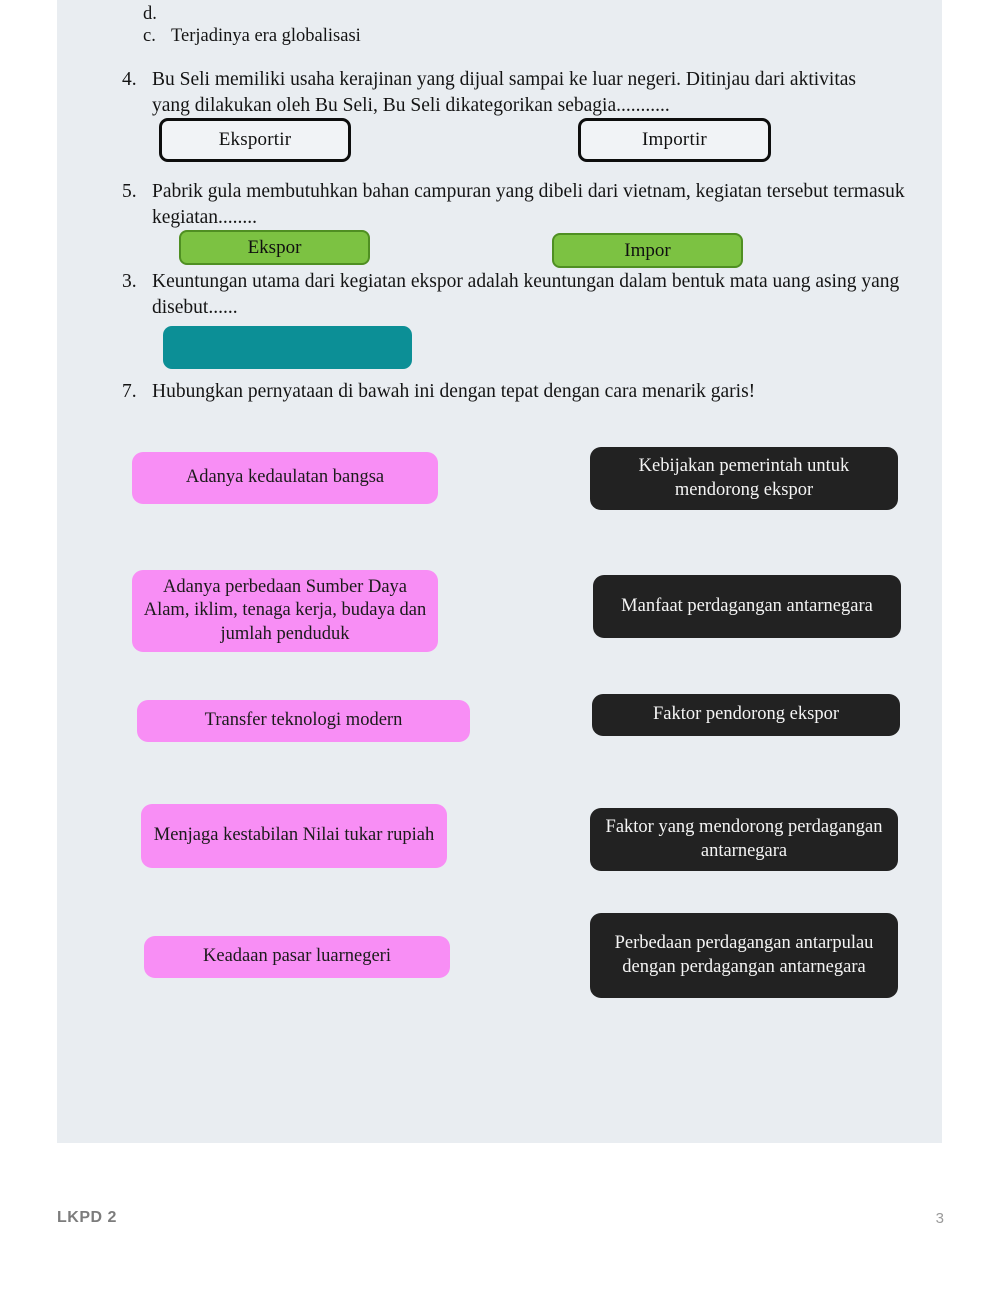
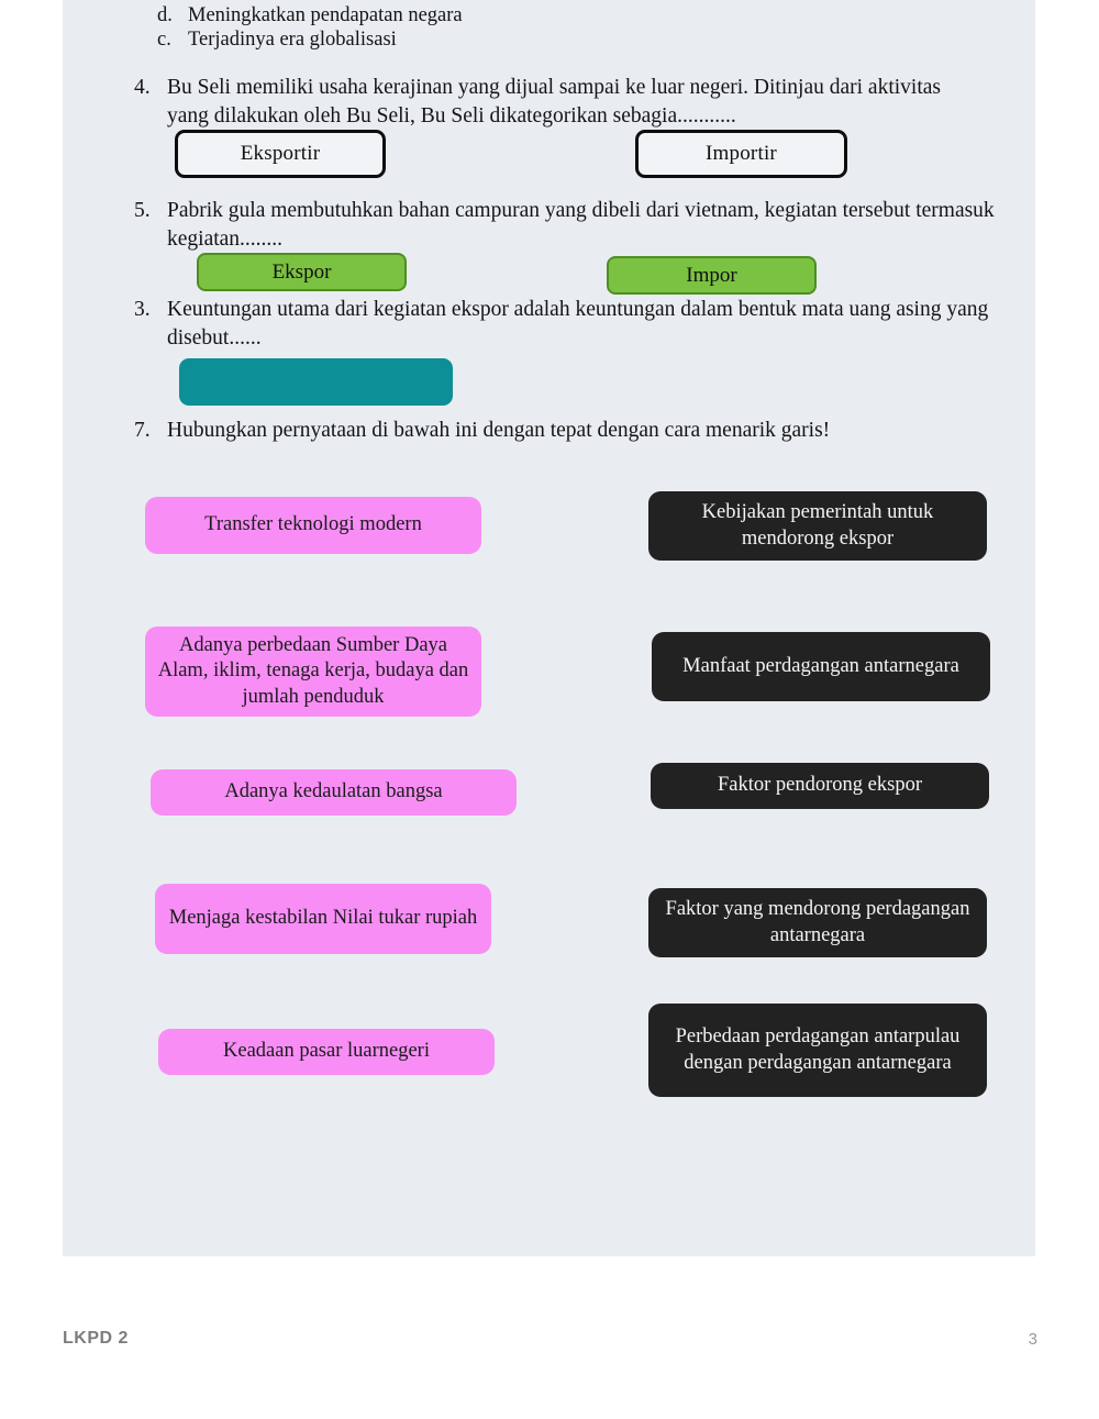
  d.
+ Meningkatkan pendapatan negara
  c.
  Terjadinya era globalisasi
  4.
  Bu Seli memiliki usaha kerajinan yang dijual sampai ke luar negeri. Ditinjau dari aktivitas yang dilakukan oleh Bu Seli, Bu Seli dikategorikan sebagia...........
  Eksportir
  Importir
  5.
  Pabrik gula membutuhkan bahan campuran yang dibeli dari vietnam, kegiatan tersebut termasuk kegiatan........
  Ekspor
  Impor
  3.
  Keuntungan utama dari kegiatan ekspor adalah keuntungan dalam bentuk mata uang asing yang disebut......
  7.
  Hubungkan pernyataan di bawah ini dengan tepat dengan cara menarik garis!
- Adanya kedaulatan bangsa
+ Transfer teknologi modern
  Adanya perbedaan Sumber Daya Alam, iklim, tenaga kerja, budaya dan jumlah penduduk
- Transfer teknologi modern
+ Adanya kedaulatan bangsa
  Menjaga kestabilan Nilai tukar rupiah
  Keadaan pasar luarnegeri
  Kebijakan pemerintah untuk mendorong ekspor
  Manfaat perdagangan antarnegara
  Faktor pendorong ekspor
  Faktor yang mendorong perdagangan antarnegara
  Perbedaan perdagangan antarpulau dengan perdagangan antarnegara
  LKPD 2
  3
